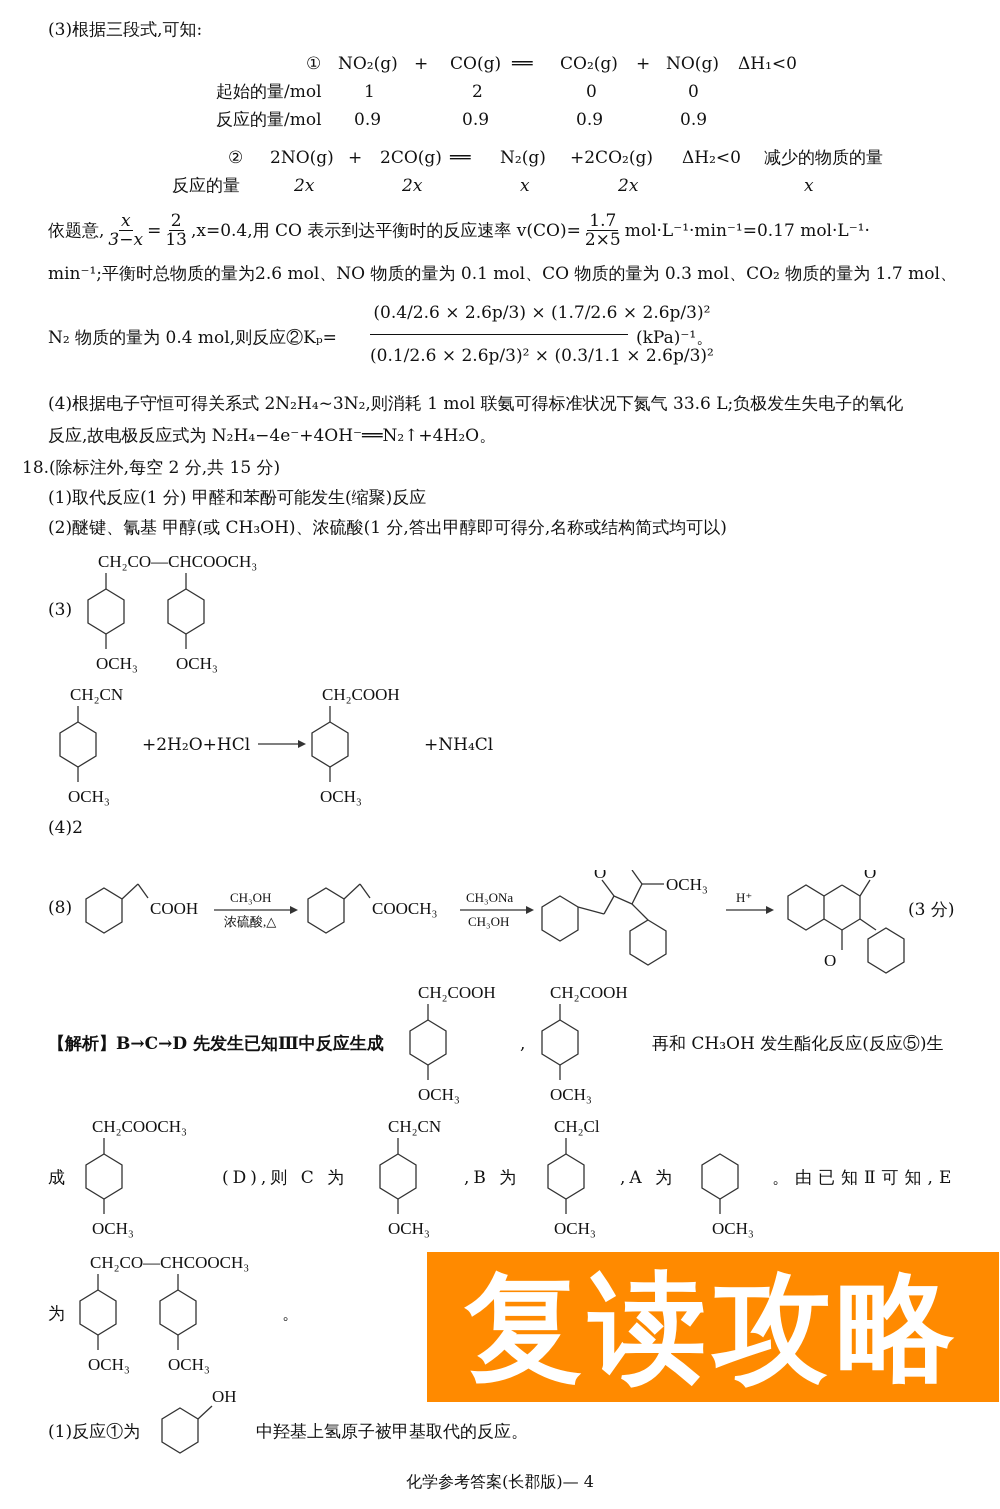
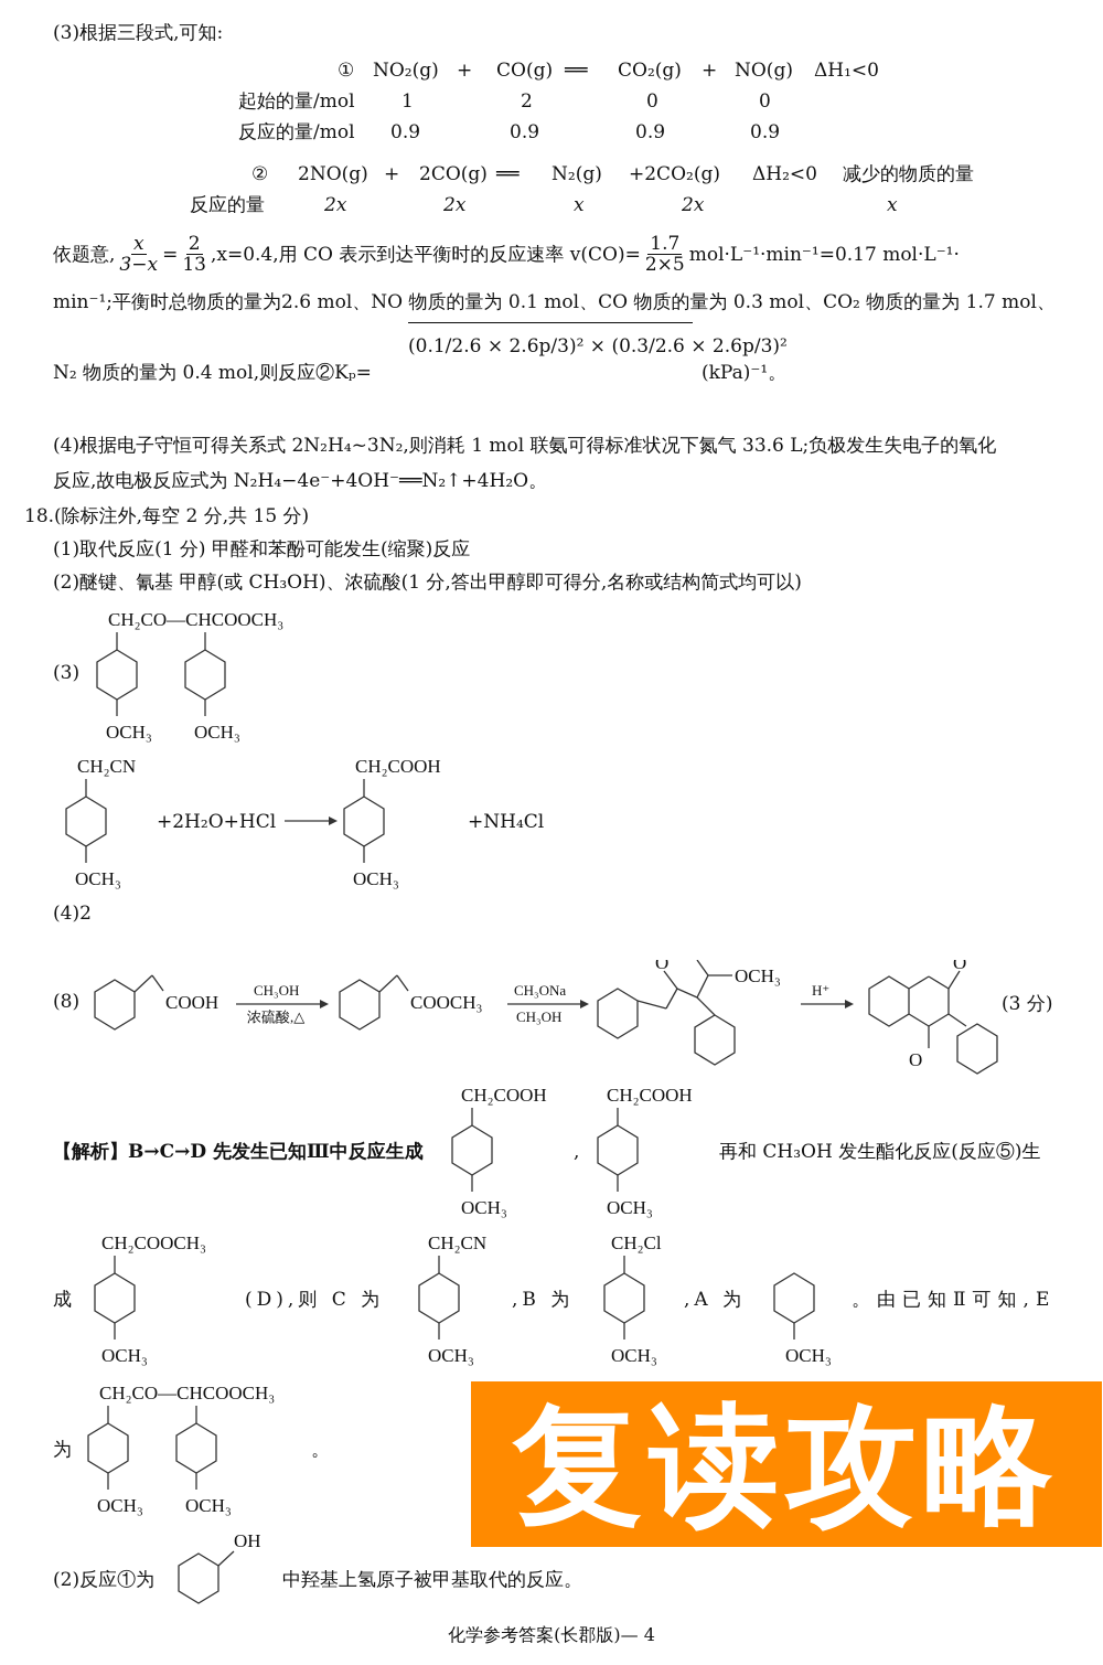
  (3)根据三段式,可知:
  ①
  NO₂(g)
  +
  CO(g)
  ══
  CO₂(g)
  +
  NO(g)
  ΔH₁<0
  起始的量/mol
  1
  2
  0
  0
  反应的量/mol
  0.9
  0.9
  0.9
  0.9
  ②
  2NO(g)
  +
  2CO(g)
  ══
  N₂(g)
  +2CO₂(g)
  ΔH₂<0
  减少的物质的量
  反应的量
  2x
  2x
  x
  2x
  x
  依题意,
  x
  3−x
  =
  2
  13
  ,x=0.4,用 CO 表示到达平衡时的反应速率 v(CO)=
  1.7
  2×5
  mol·L⁻¹·min⁻¹=0.17 mol·L⁻¹·
  min⁻¹;平衡时总物质的量为2.6 mol、NO 物质的量为 0.1 mol、CO 物质的量为 0.3 mol、CO₂ 物质的量为 1.7 mol、
  N₂ 物质的量为 0.4 mol,则反应②Kₚ=
- (0.4/2.6 × 2.6p/3) × (1.7/2.6 × 2.6p/3)²
- (0.1/2.6 × 2.6p/3)² × (0.3/1.1 × 2.6p/3)²
+ (0.1/2.6 × 2.6p/3)² × (0.3/2.6 × 2.6p/3)²
  (kPa)⁻¹。
  (4)根据电子守恒可得关系式 2N₂H₄~3N₂,则消耗 1 mol 联氨可得标准状况下氮气 33.6 L;负极发生失电子的氧化
  反应,故电极反应式为 N₂H₄−4e⁻+4OH⁻══N₂↑+4H₂O。
  18.(除标注外,每空 2 分,共 15 分)
  (1)取代反应(1 分) 甲醛和苯酚可能发生(缩聚)反应
  (2)醚键、氰基 甲醇(或 CH₃OH)、浓硫酸(1 分,答出甲醇即可得分,名称或结构简式均可以)
  (3)
  CH₂CO—CHCOOCH₃
  OCH₃
  OCH₃
  CH₂CN
  OCH₃
  +2H₂O+HCl
  CH₂COOH
  OCH₃
  +NH₄Cl
  (4)2
  (8)
  COOH
  CH₃OH
  浓硫酸,△
  COOCH₃
  CH₃ONa
  CH₃OH
  O
  OCH₃
  H⁺
  O
  O
  (3 分)
  【解析】B→C→D 先发生已知Ⅲ中反应生成
  CH₂COOH
  OCH₃
  ,
  CH₂COOH
  OCH₃
  再和 CH₃OH 发生酯化反应(反应⑤)生
  成
  CH₂COOCH₃
  OCH₃
  (D),则 C 为
  CH₂CN
  OCH₃
  ,B 为
  CH₂Cl
  OCH₃
  ,A 为
  OCH₃
  。由已知Ⅱ可知,E
  为
  CH₂CO—CHCOOCH₃
  OCH₃
  OCH₃
  。
- (1)反应①为
+ (2)反应①为
  OH
  中羟基上氢原子被甲基取代的反应。
  复读攻略
  化学参考答案(长郡版)— 4
